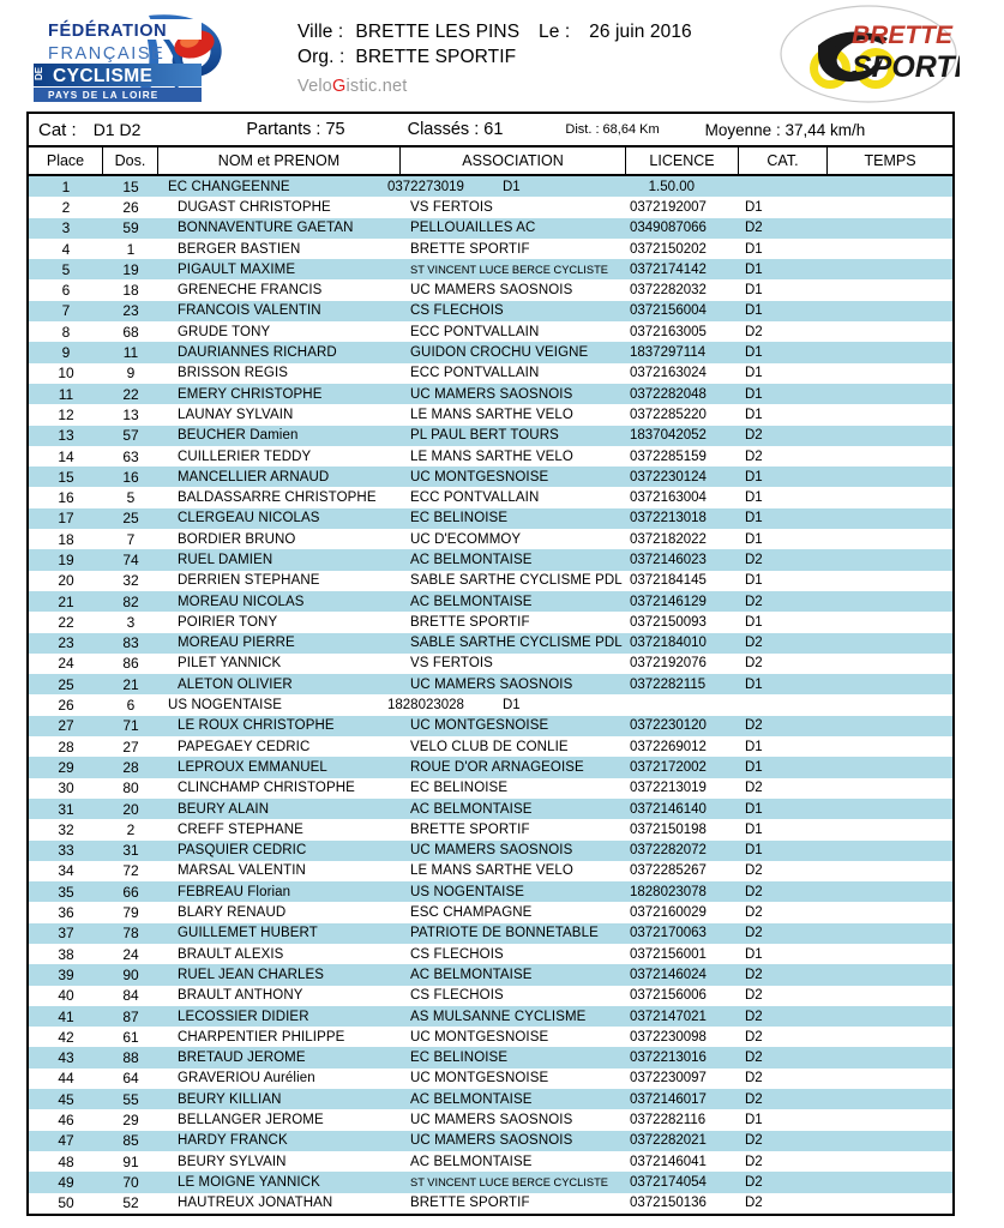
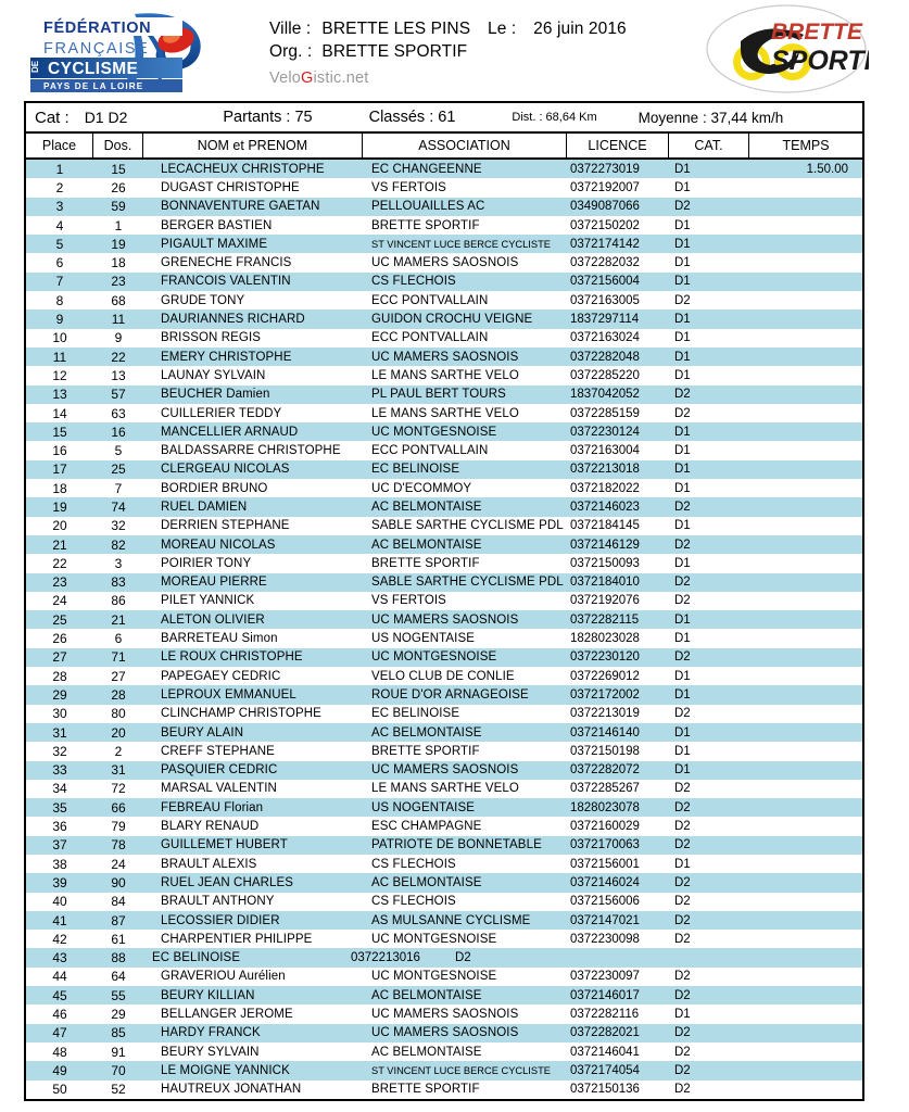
  FÉDÉRATION
  FRANÇAISE
  CYCLISME
  PAYS DE LA LOIRE
  Ville : BRETTE LES PINS Le : 26 juin 2016
  Org. : BRETTE SPORTIF
  VeloGistic.net
  BRETTE
  SPORTI
  Cat :
  D1 D2
  Partants : 75
  Classés : 61
  Dist. : 68,64 Km
  Moyenne : 37,44 km/h
  Place
  Dos.
  NOM et PRENOM
  ASSOCIATION
  LICENCE
  CAT.
  TEMPS
  1
  15
+ LECACHEUX CHRISTOPHE
  EC CHANGEENNE
  0372273019
  D1
  1.50.00
  2
  26
  DUGAST CHRISTOPHE
  VS FERTOIS
  0372192007
  D1
  3
  59
  BONNAVENTURE GAETAN
  PELLOUAILLES AC
  0349087066
  D2
  4
  1
  BERGER BASTIEN
  BRETTE SPORTIF
  0372150202
  D1
  5
  19
  PIGAULT MAXIME
  ST VINCENT LUCE BERCE CYCLISTE
  0372174142
  D1
  6
  18
  GRENECHE FRANCIS
  UC MAMERS SAOSNOIS
  0372282032
  D1
  7
  23
  FRANCOIS VALENTIN
  CS FLECHOIS
  0372156004
  D1
  8
  68
  GRUDE TONY
  ECC PONTVALLAIN
  0372163005
  D2
  9
  11
  DAURIANNES RICHARD
  GUIDON CROCHU VEIGNE
  1837297114
  D1
  10
  9
  BRISSON REGIS
  ECC PONTVALLAIN
  0372163024
  D1
  11
  22
  EMERY CHRISTOPHE
  UC MAMERS SAOSNOIS
  0372282048
  D1
  12
  13
  LAUNAY SYLVAIN
  LE MANS SARTHE VELO
  0372285220
  D1
  13
  57
  BEUCHER Damien
  PL PAUL BERT TOURS
  1837042052
  D2
  14
  63
  CUILLERIER TEDDY
  LE MANS SARTHE VELO
  0372285159
  D2
  15
  16
  MANCELLIER ARNAUD
  UC MONTGESNOISE
  0372230124
  D1
  16
  5
  BALDASSARRE CHRISTOPHE
  ECC PONTVALLAIN
  0372163004
  D1
  17
  25
  CLERGEAU NICOLAS
  EC BELINOISE
  0372213018
  D1
  18
  7
  BORDIER BRUNO
  UC D'ECOMMOY
  0372182022
  D1
  19
  74
  RUEL DAMIEN
  AC BELMONTAISE
  0372146023
  D2
  20
  32
  DERRIEN STEPHANE
  SABLE SARTHE CYCLISME PDL
  0372184145
  D1
  21
  82
  MOREAU NICOLAS
  AC BELMONTAISE
  0372146129
  D2
  22
  3
  POIRIER TONY
  BRETTE SPORTIF
  0372150093
  D1
  23
  83
  MOREAU PIERRE
  SABLE SARTHE CYCLISME PDL
  0372184010
  D2
  24
  86
  PILET YANNICK
  VS FERTOIS
  0372192076
  D2
  25
  21
  ALETON OLIVIER
  UC MAMERS SAOSNOIS
  0372282115
  D1
  26
  6
+ BARRETEAU Simon
  US NOGENTAISE
  1828023028
  D1
  27
  71
  LE ROUX CHRISTOPHE
  UC MONTGESNOISE
  0372230120
  D2
  28
  27
  PAPEGAEY CEDRIC
  VELO CLUB DE CONLIE
  0372269012
  D1
  29
  28
  LEPROUX EMMANUEL
  ROUE D'OR ARNAGEOISE
  0372172002
  D1
  30
  80
  CLINCHAMP CHRISTOPHE
  EC BELINOISE
  0372213019
  D2
  31
  20
  BEURY ALAIN
  AC BELMONTAISE
  0372146140
  D1
  32
  2
  CREFF STEPHANE
  BRETTE SPORTIF
  0372150198
  D1
  33
  31
  PASQUIER CEDRIC
  UC MAMERS SAOSNOIS
  0372282072
  D1
  34
  72
  MARSAL VALENTIN
  LE MANS SARTHE VELO
  0372285267
  D2
  35
  66
  FEBREAU Florian
  US NOGENTAISE
  1828023078
  D2
  36
  79
  BLARY RENAUD
  ESC CHAMPAGNE
  0372160029
  D2
  37
  78
  GUILLEMET HUBERT
  PATRIOTE DE BONNETABLE
  0372170063
  D2
  38
  24
  BRAULT ALEXIS
  CS FLECHOIS
  0372156001
  D1
  39
  90
  RUEL JEAN CHARLES
  AC BELMONTAISE
  0372146024
  D2
  40
  84
  BRAULT ANTHONY
  CS FLECHOIS
  0372156006
  D2
  41
  87
  LECOSSIER DIDIER
  AS MULSANNE CYCLISME
  0372147021
  D2
  42
  61
  CHARPENTIER PHILIPPE
  UC MONTGESNOISE
  0372230098
  D2
  43
  88
- BRETAUD JEROME
  EC BELINOISE
  0372213016
  D2
  44
  64
  GRAVERIOU Aurélien
  UC MONTGESNOISE
  0372230097
  D2
  45
  55
  BEURY KILLIAN
  AC BELMONTAISE
  0372146017
  D2
  46
  29
  BELLANGER JEROME
  UC MAMERS SAOSNOIS
  0372282116
  D1
  47
  85
  HARDY FRANCK
  UC MAMERS SAOSNOIS
  0372282021
  D2
  48
  91
  BEURY SYLVAIN
  AC BELMONTAISE
  0372146041
  D2
  49
  70
  LE MOIGNE YANNICK
  ST VINCENT LUCE BERCE CYCLISTE
  0372174054
  D2
  50
  52
  HAUTREUX JONATHAN
  BRETTE SPORTIF
  0372150136
  D2
